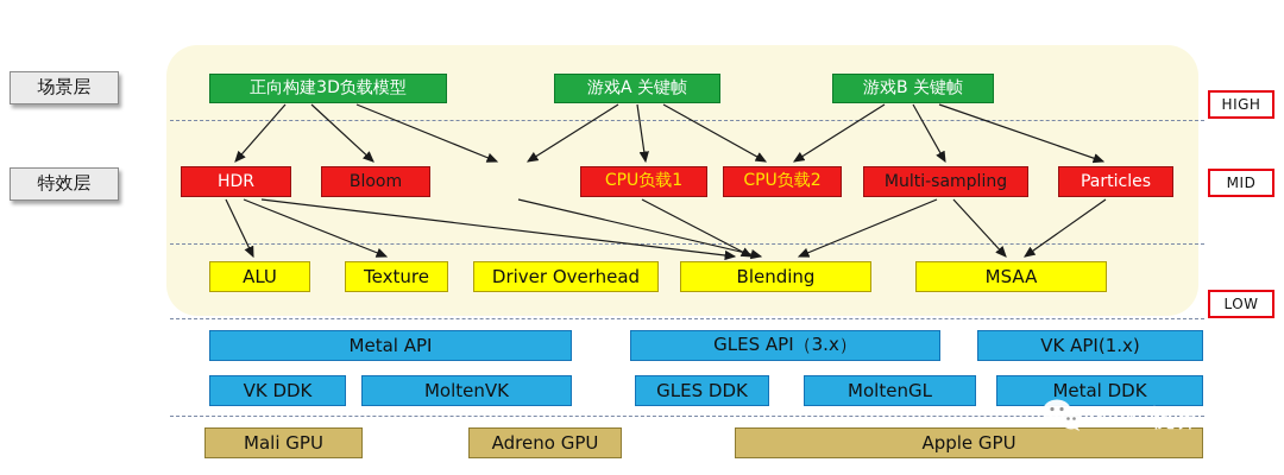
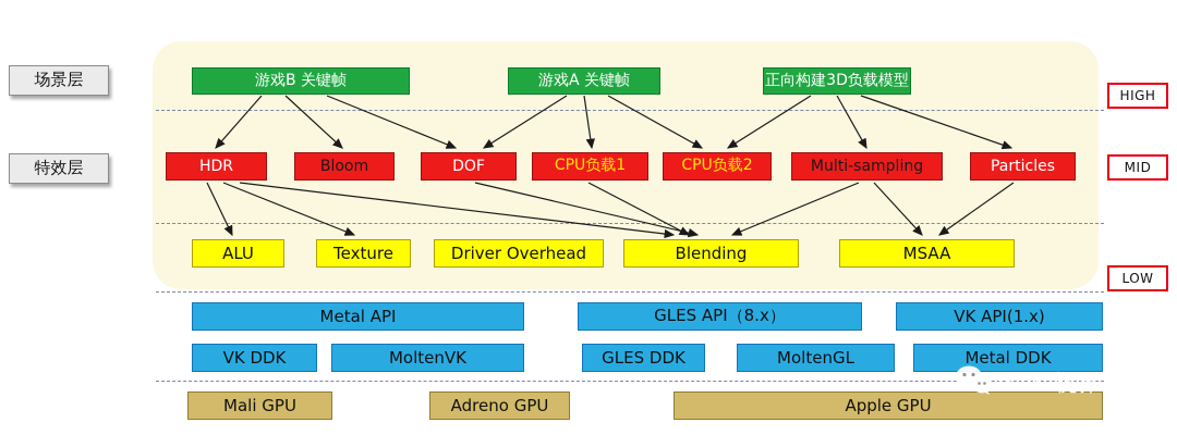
  场景层
  特效层
  HIGH
  MID
  LOW
- 正向构建3D负载模型
+ 游戏B 关键帧
  游戏A 关键帧
- 游戏B 关键帧
+ 正向构建3D负载模型
  HDR
  Bloom
+ DOF
  CPU负载1
  CPU负载2
  Multi-sampling
  Particles
  ALU
  Texture
  Driver Overhead
  Blending
  MSAA
  Metal API
- GLES API（3.x）
+ GLES API（8.x）
  VK API(1.x)
  VK DDK
  MoltenVK
  GLES DDK
  MoltenGL
  Metal DDK
  Mali GPU
  Adreno GPU
  Apple GPU
  baha视界
